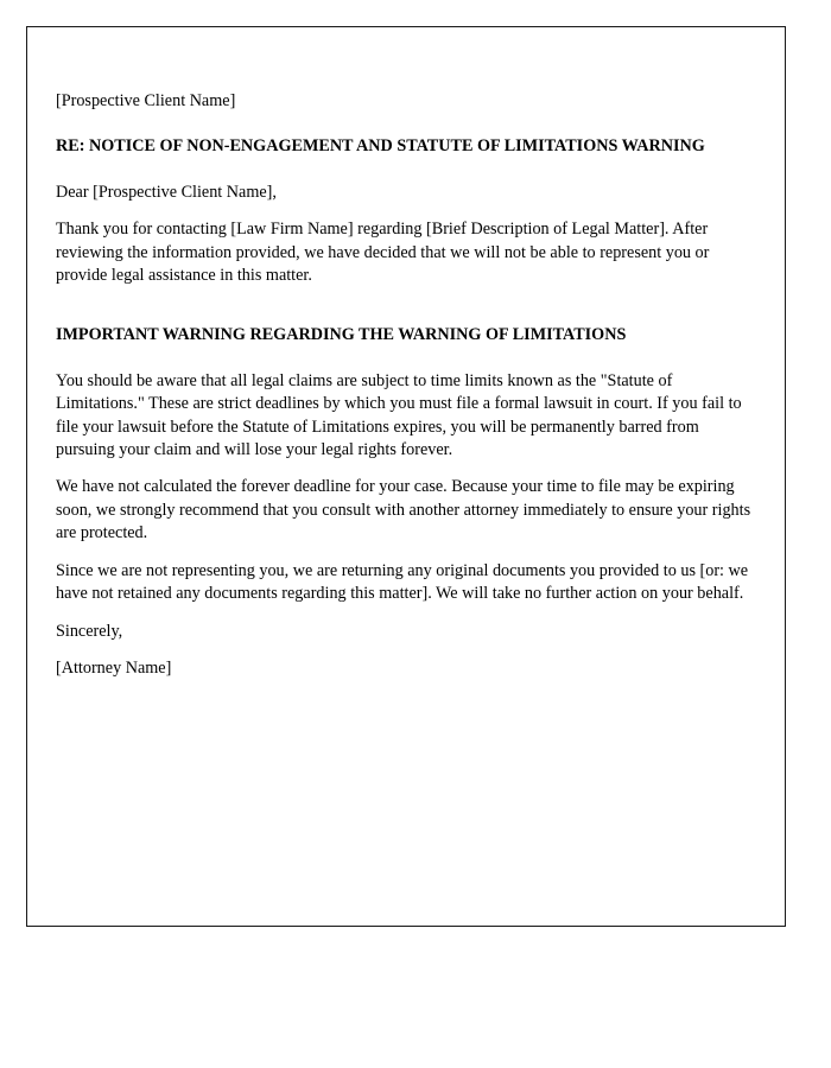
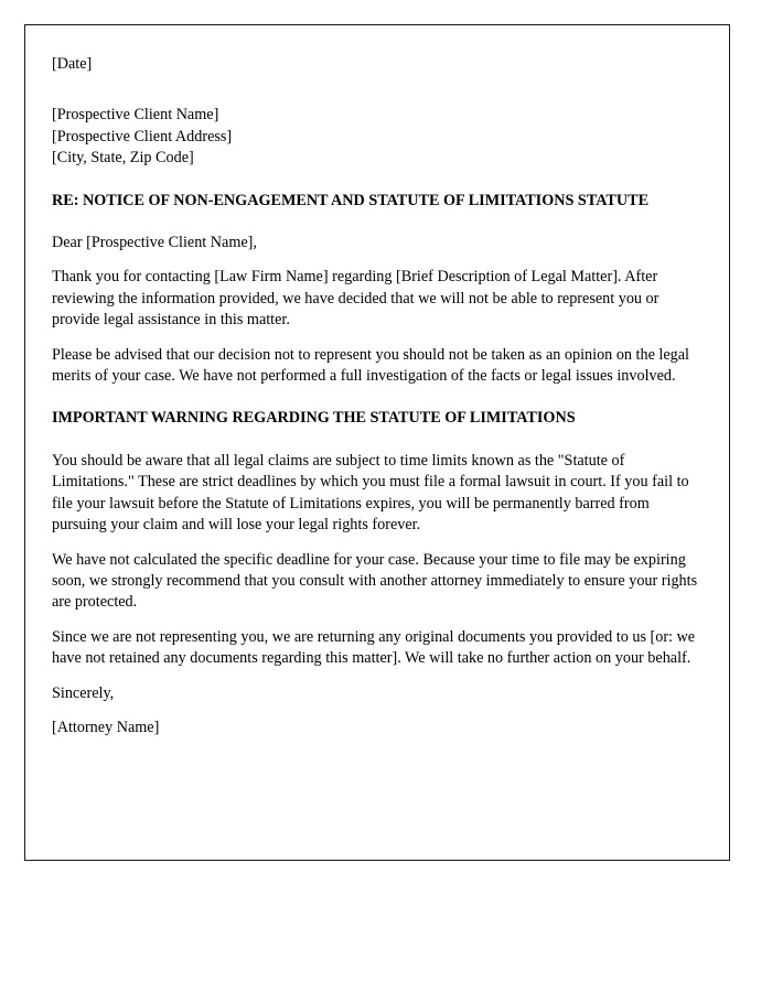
+ [Date]
  [Prospective Client Name]
+ [Prospective Client Address]
+ [City, State, Zip Code]
- RE: NOTICE OF NON-ENGAGEMENT AND STATUTE OF LIMITATIONS WARNING
+ RE: NOTICE OF NON-ENGAGEMENT AND STATUTE OF LIMITATIONS STATUTE
  Dear [Prospective Client Name],
  Thank you for contacting [Law Firm Name] regarding [Brief Description of Legal Matter]. After reviewing the information provided, we have decided that we will not be able to represent you or provide legal assistance in this matter.
+ Please be advised that our decision not to represent you should not be taken as an opinion on the legal merits of your case. We have not performed a full investigation of the facts or legal issues involved.
- IMPORTANT WARNING REGARDING THE WARNING OF LIMITATIONS
+ IMPORTANT WARNING REGARDING THE STATUTE OF LIMITATIONS
  You should be aware that all legal claims are subject to time limits known as the "Statute of Limitations." These are strict deadlines by which you must file a formal lawsuit in court. If you fail to file your lawsuit before the Statute of Limitations expires, you will be permanently barred from pursuing your claim and will lose your legal rights forever.
- We have not calculated the forever deadline for your case. Because your time to file may be expiring soon, we strongly recommend that you consult with another attorney immediately to ensure your rights are protected.
+ We have not calculated the specific deadline for your case. Because your time to file may be expiring soon, we strongly recommend that you consult with another attorney immediately to ensure your rights are protected.
  Since we are not representing you, we are returning any original documents you provided to us [or: we have not retained any documents regarding this matter]. We will take no further action on your behalf.
  Sincerely,
  [Attorney Name]
